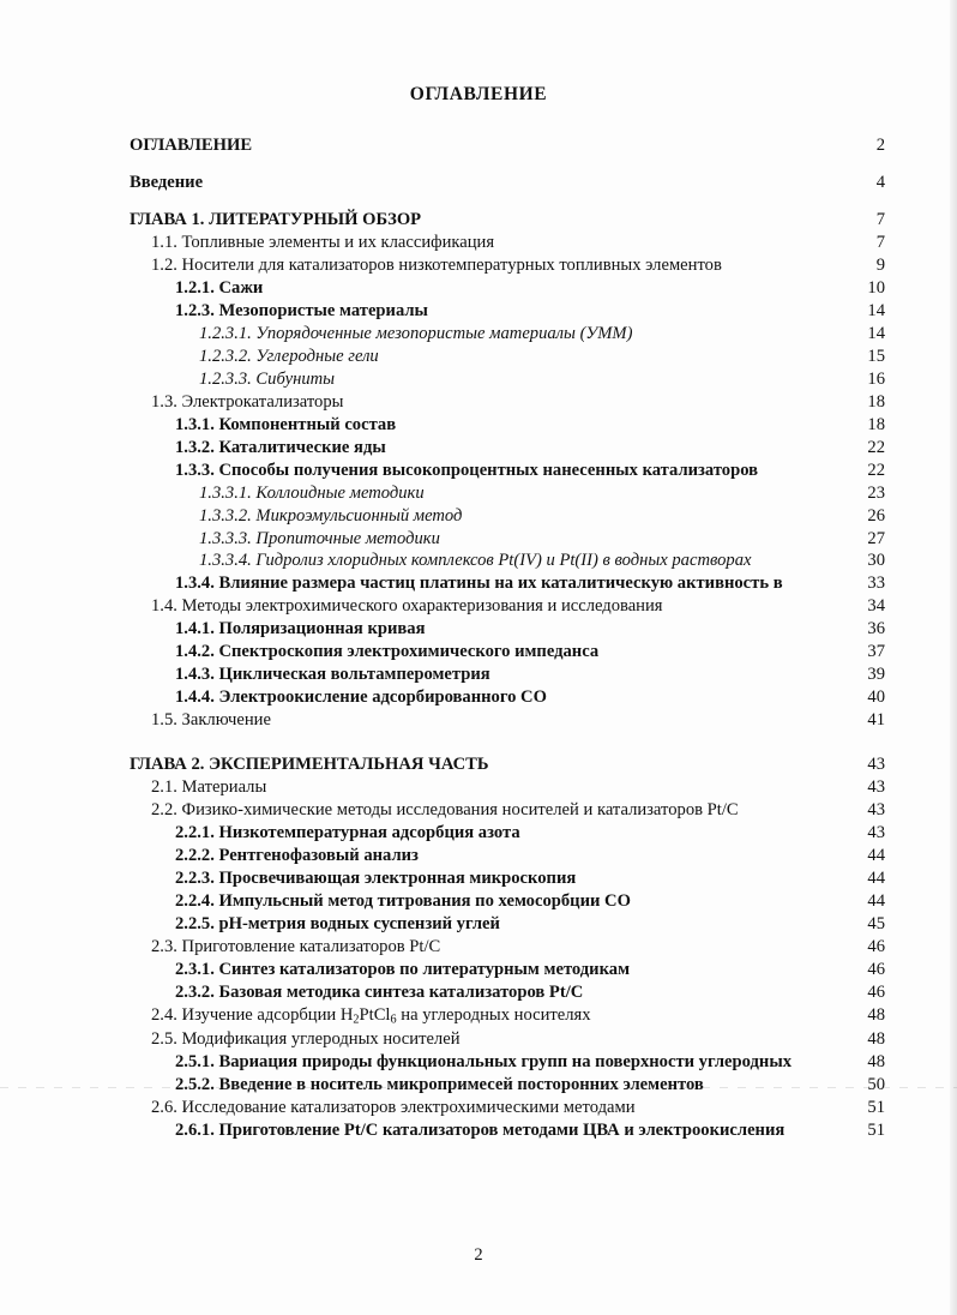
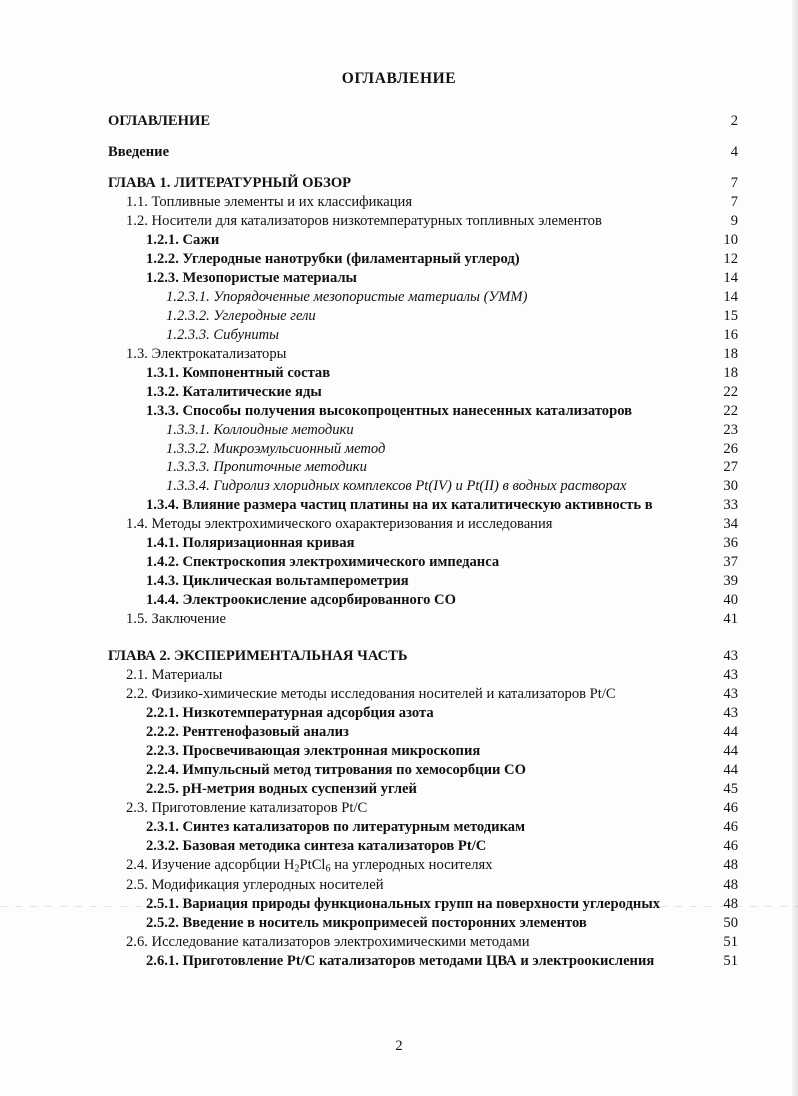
  ОГЛАВЛЕНИЕ
  ОГЛАВЛЕНИЕ
  2
  Введение
  4
  ГЛАВА 1. ЛИТЕРАТУРНЫЙ ОБЗОР
  7
  1.1. Топливные элементы и их классификация
  7
  1.2. Носители для катализаторов низкотемпературных топливных элементов
  9
  1.2.1. Сажи
  10
+ 1.2.2. Углеродные нанотрубки (филаментарный углерод)
+ 12
  1.2.3. Мезопористые материалы
  14
  1.2.3.1. Упорядоченные мезопористые материалы (УММ)
  14
  1.2.3.2. Углеродные гели
  15
  1.2.3.3. Сибуниты
  16
  1.3. Электрокатализаторы
  18
  1.3.1. Компонентный состав
  18
  1.3.2. Каталитические яды
  22
  1.3.3. Способы получения высокопроцентных нанесенных катализаторов
  22
  1.3.3.1. Коллоидные методики
  23
  1.3.3.2. Микроэмульсионный метод
  26
  1.3.3.3. Пропиточные методики
  27
  1.3.3.4. Гидролиз хлоридных комплексов Pt(IV) и Pt(II) в водных растворах
  30
  1.3.4. Влияние размера частиц платины на их каталитическую активность в
  33
  1.4. Методы электрохимического охарактеризования и исследования
  34
  1.4.1. Поляризационная кривая
  36
  1.4.2. Спектроскопия электрохимического импеданса
  37
  1.4.3. Циклическая вольтамперометрия
  39
  1.4.4. Электроокиcление адсорбированного СО
  40
  1.5. Заключение
  41
  ГЛАВА 2. ЭКСПЕРИМЕНТАЛЬНАЯ ЧАСТЬ
  43
  2.1. Материалы
  43
  2.2. Физико-химические методы исследования носителей и катализаторов Pt/C
  43
  2.2.1. Низкотемпературная адсорбция азота
  43
  2.2.2. Рентгенофазовый анализ
  44
  2.2.3. Просвечивающая электронная микроскопия
  44
  2.2.4. Импульсный метод титрования по хемосорбции СО
  44
  2.2.5. pH-метрия водных суспензий углей
  45
  2.3. Приготовление катализаторов Pt/C
  46
  2.3.1. Синтез катализаторов по литературным методикам
  46
  2.3.2. Базовая методика синтеза катализаторов Pt/C
  46
  2.4. Изучение адсорбции H2PtCl6 на углеродных носителях
  48
  2.5. Модификация углеродных носителей
  48
  2.5.1. Вариация природы функциональных групп на поверхности углеродных
  48
  2.5.2. Введение в носитель микропримесей посторонних элементов
  50
  2.6. Исследование катализаторов электрохимическими методами
  51
  2.6.1. Приготовление Pt/C катализаторов методами ЦВА и электроокисления
  51
  2
